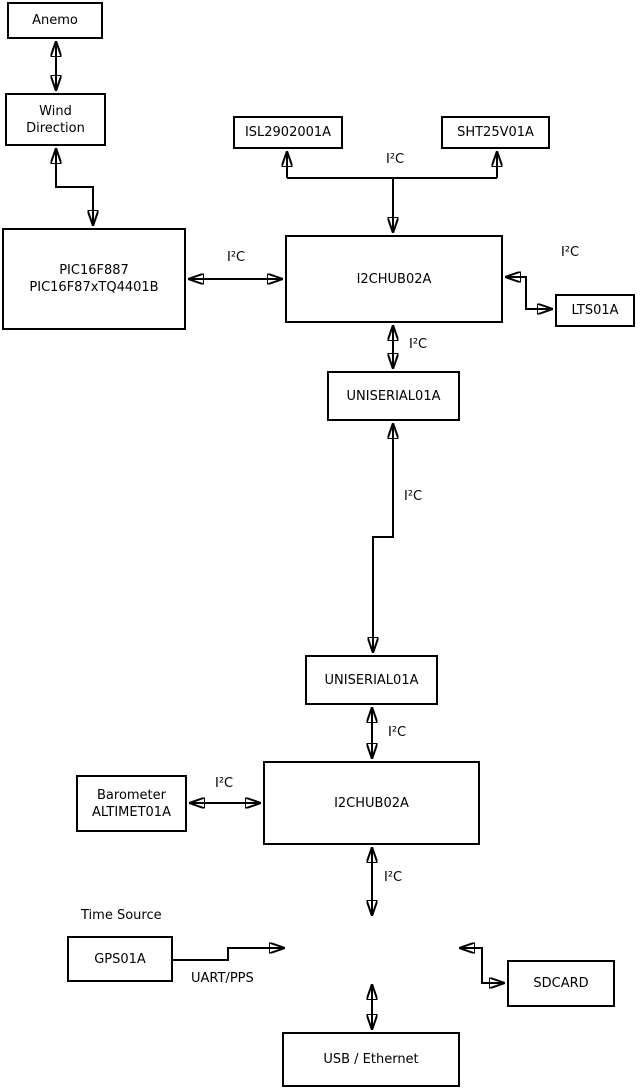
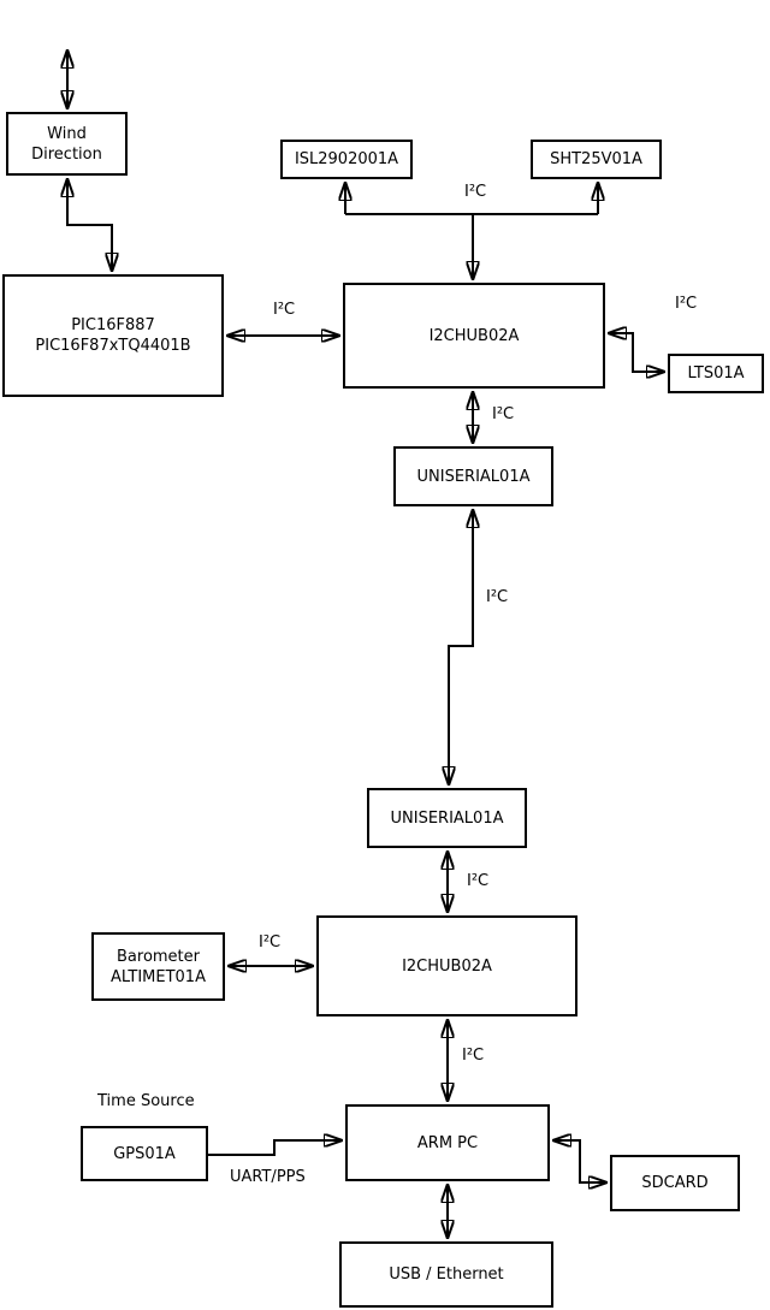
- Anemo
  Wind
  Direction
  PIC16F887
  PIC16F87xTQ4401B
  ISL2902001A
  SHT25V01A
  I2CHUB02A
  LTS01A
  UNISERIAL01A
  UNISERIAL01A
  Barometer
  ALTIMET01A
  I2CHUB02A
  GPS01A
+ ARM PC
  SDCARD
  USB / Ethernet
  I²C
  I²C
  I²C
  I²C
  I²C
  I²C
  I²C
  I²C
  Time Source
  UART/PPS
